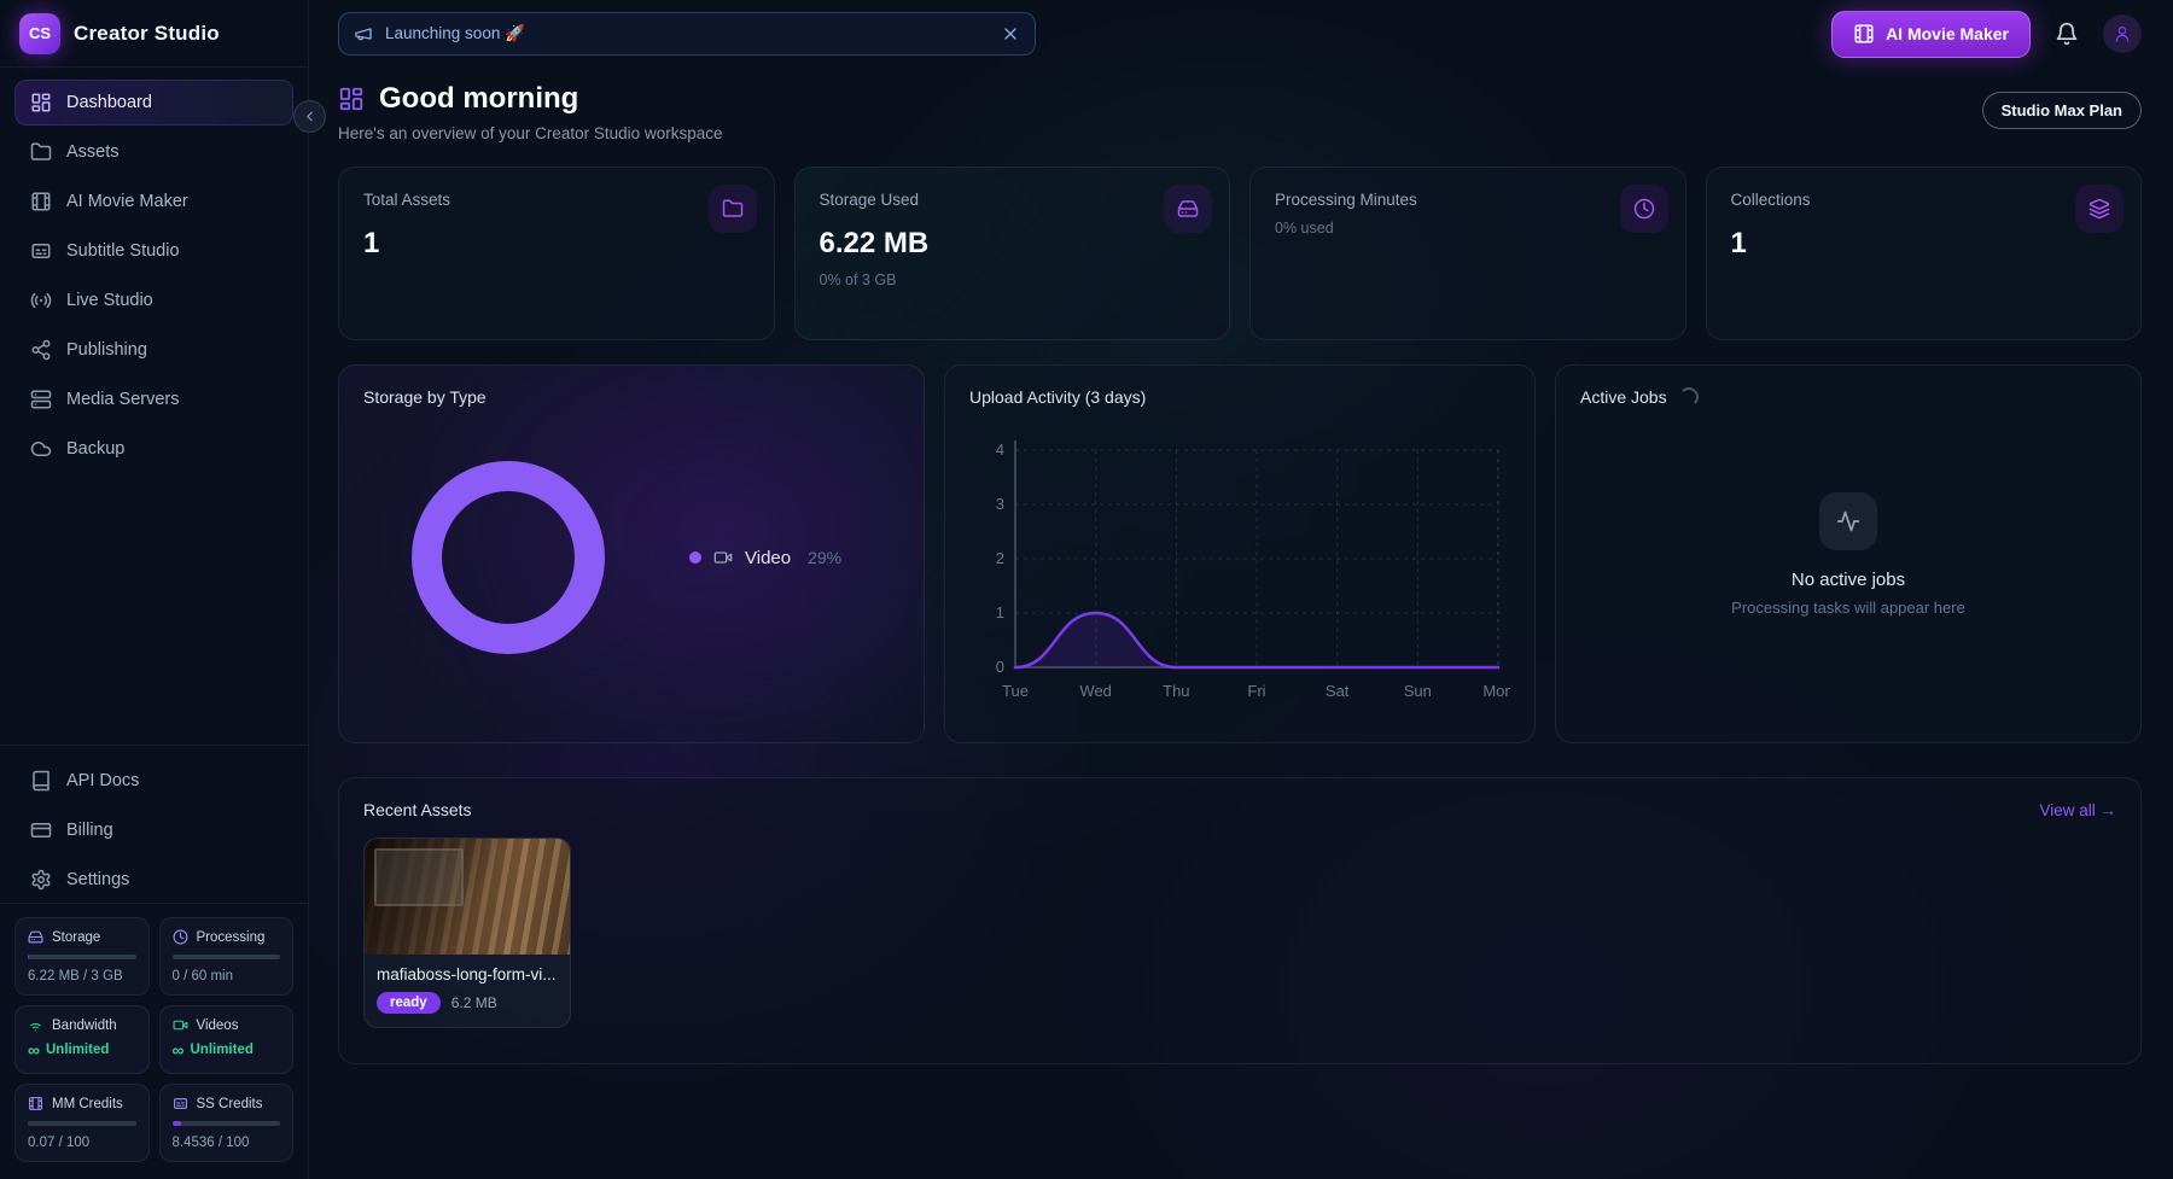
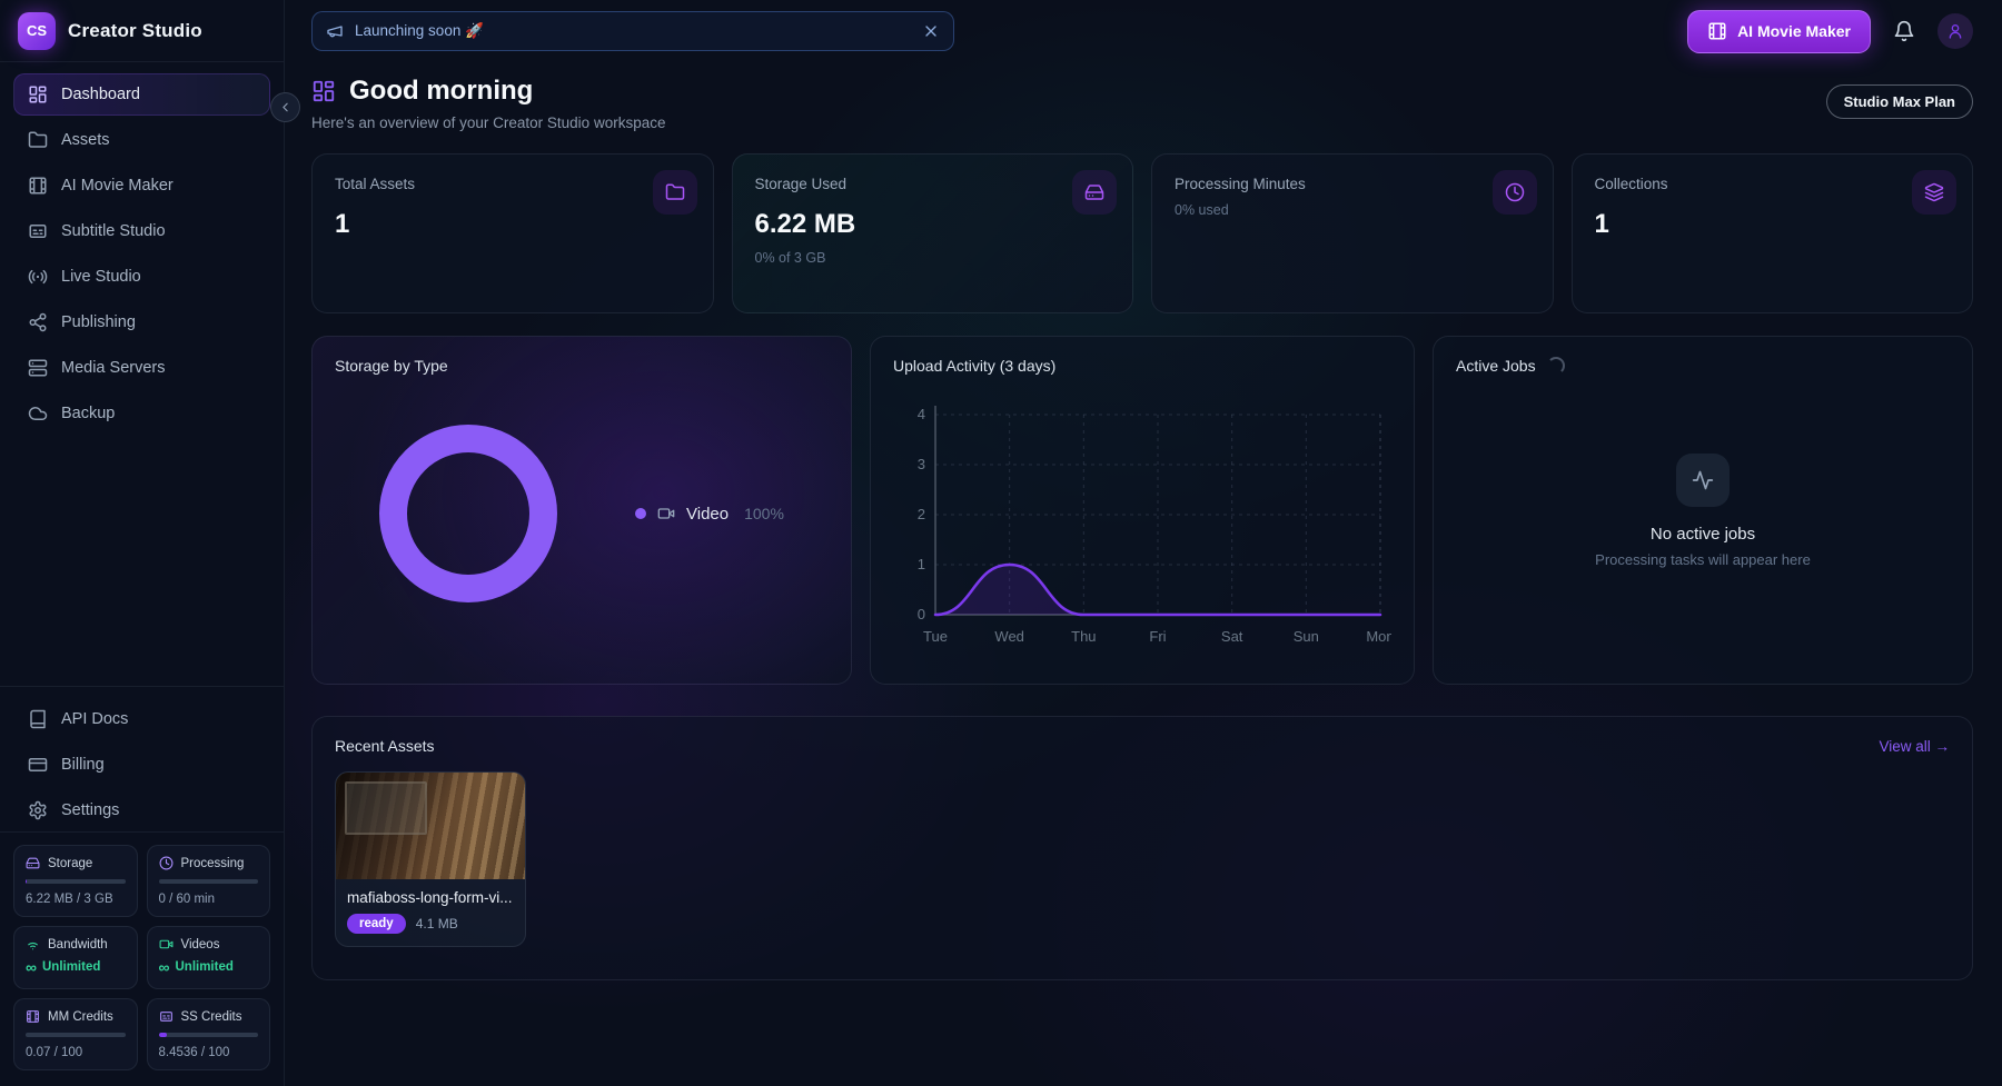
  CS
  Creator Studio
  Dashboard
  Assets
  AI Movie Maker
  Subtitle Studio
  Live Studio
  Publishing
  Media Servers
  Backup
  API Docs
  Billing
  Settings
  Storage
  6.22 MB / 3 GB
  Processing
  0 / 60 min
  Bandwidth
  ∞
  Unlimited
  Videos
  ∞
  Unlimited
  MM Credits
  0.07 / 100
  SS Credits
  8.4536 / 100
  Launching soon 🚀
  AI Movie Maker
  Good morning
  Here's an overview of your Creator Studio workspace
  Studio Max Plan
  Total Assets
  1
  Storage Used
  6.22 MB
  0% of 3 GB
  Processing Minutes
  0% used
  Collections
  1
  Storage by Type
  Video
- 29%
+ 100%
  Upload Activity (3 days)
  0
  1
  2
  3
  4
  Tue
  Wed
  Thu
  Fri
  Sat
  Sun
  Mon
  Active Jobs
  No active jobs
  Processing tasks will appear here
  Recent Assets
  View all →
  mafiaboss-long-form-vi...
  ready
- 6.2 MB
+ 4.1 MB
